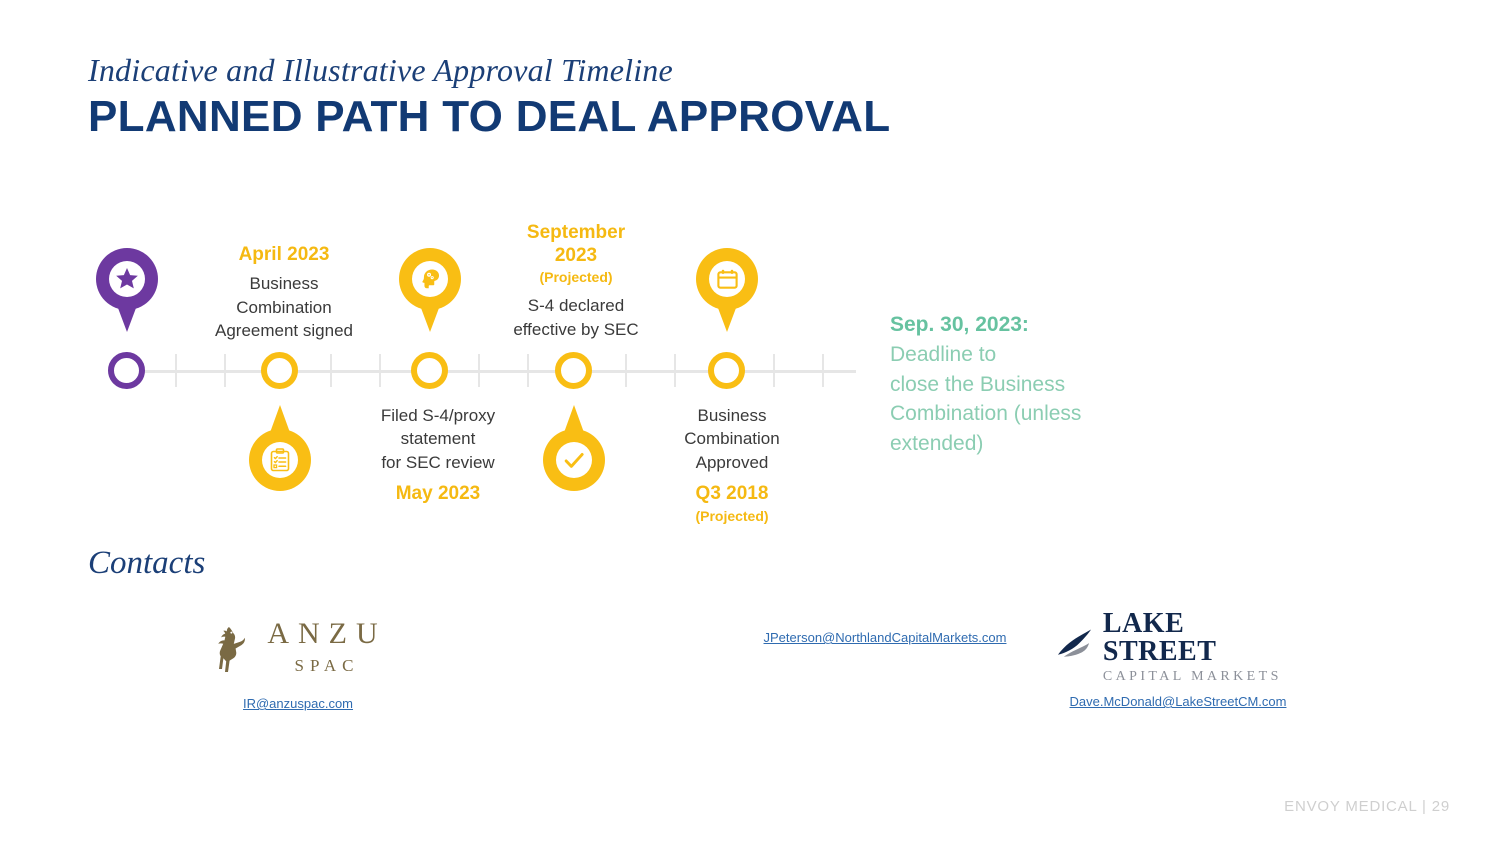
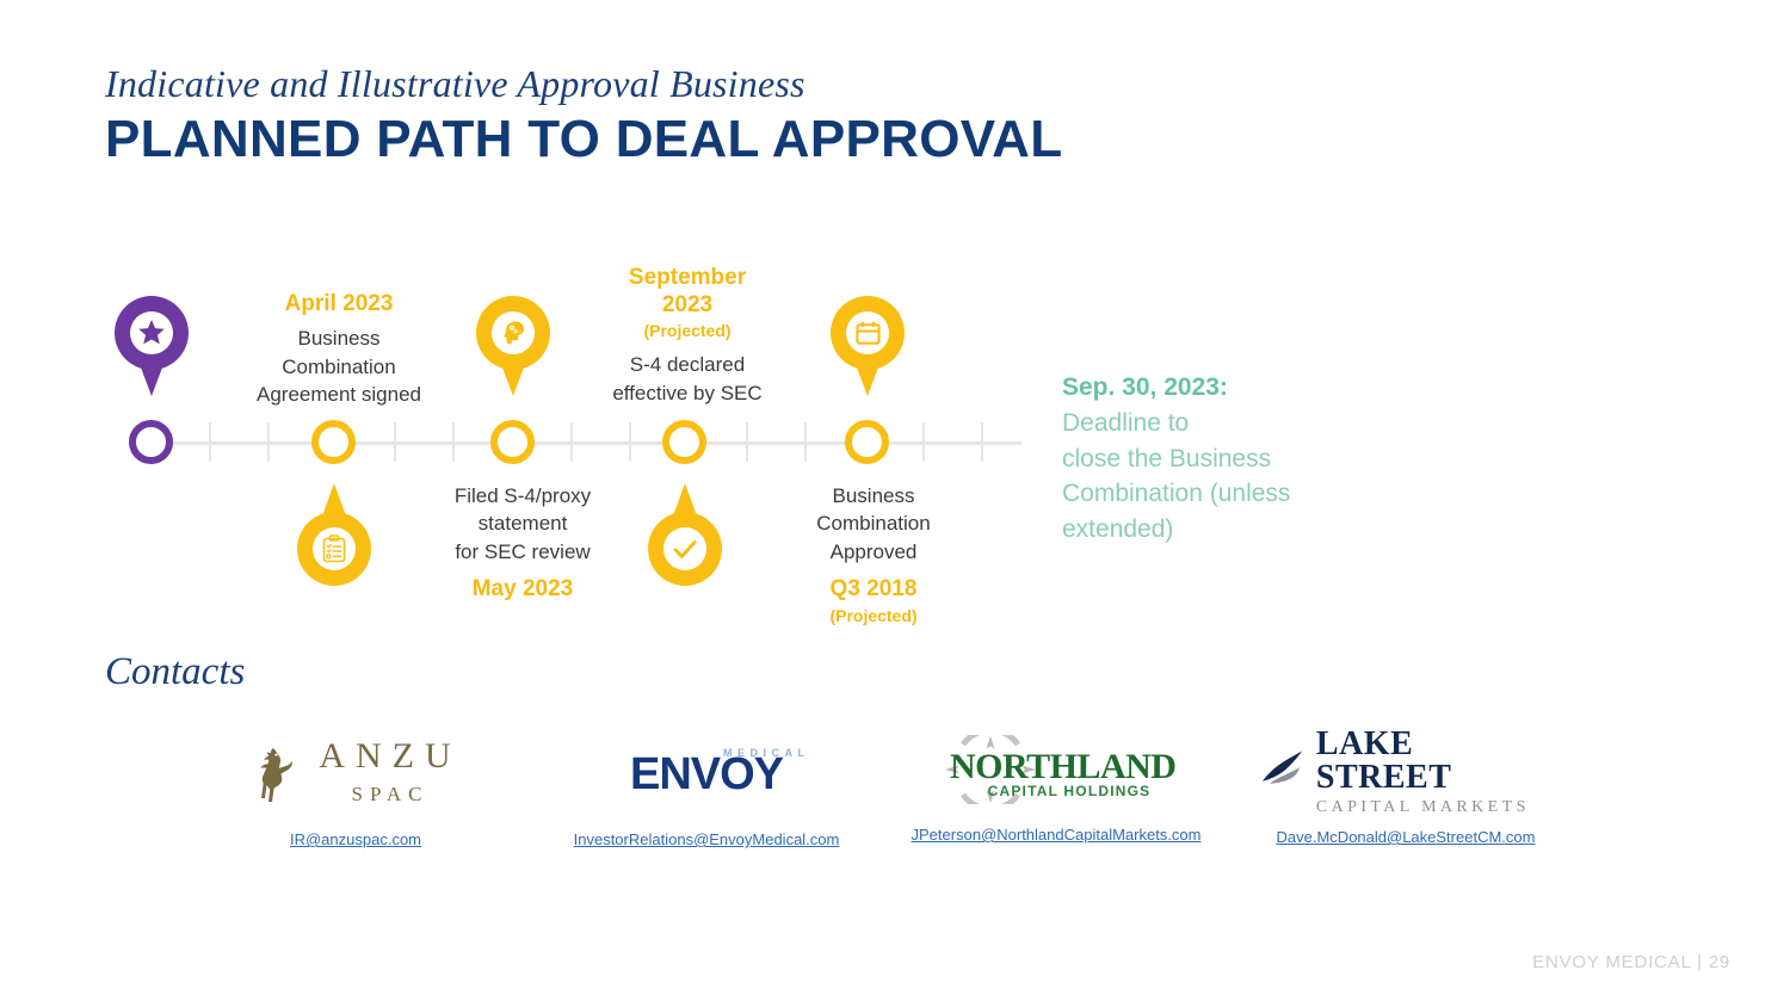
- Indicative and Illustrative Approval Timeline
+ Indicative and Illustrative Approval Business
  PLANNED PATH TO DEAL APPROVAL
  April 2023
  Business
  Combination
  Agreement signed
  September
  2023
  (Projected)
  S-4 declared
  effective by SEC
  Filed S-4/proxy
  statement
  for SEC review
  May 2023
  Business
  Combination
  Approved
  Q3 2018
  (Projected)
  Sep. 30, 2023:
  Deadline to
  close the Business
  Combination (unless
  extended)
  Contacts
  ANZU
  SPAC
  IR@anzuspac.com
+ MEDICAL
+ ENVOY
+ InvestorRelations@EnvoyMedical.com
+ NORTHLAND
+ CAPITAL HOLDINGS
  JPeterson@NorthlandCapitalMarkets.com
  LAKE STREET
  CAPITAL MARKETS
  Dave.McDonald@LakeStreetCM.com
  ENVOY MEDICAL | 29
